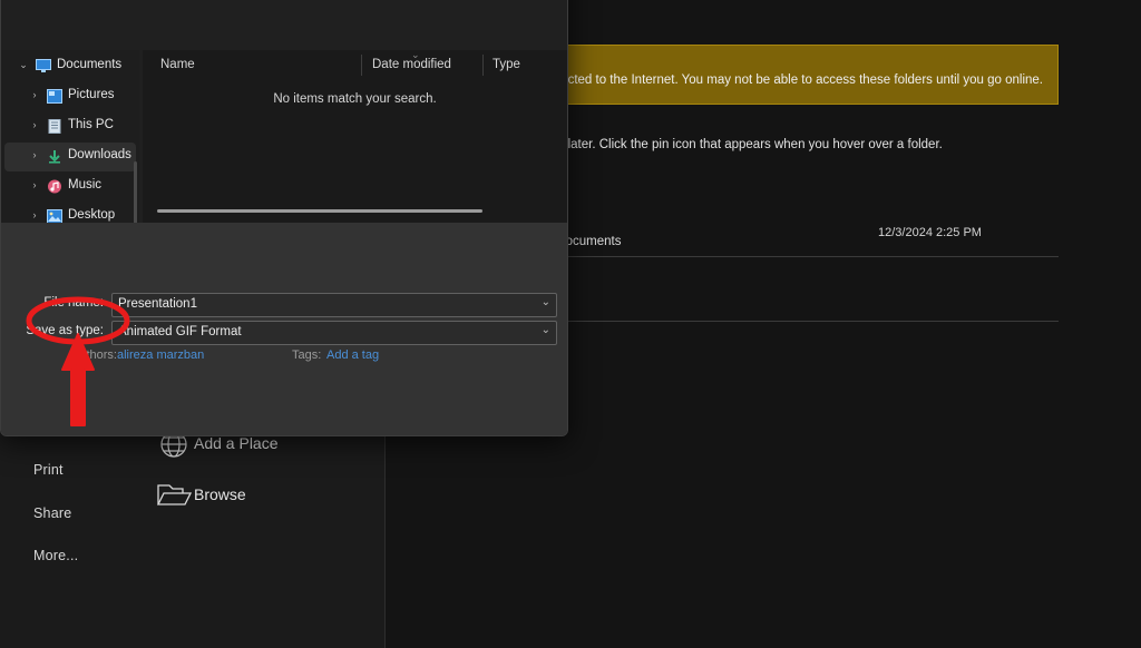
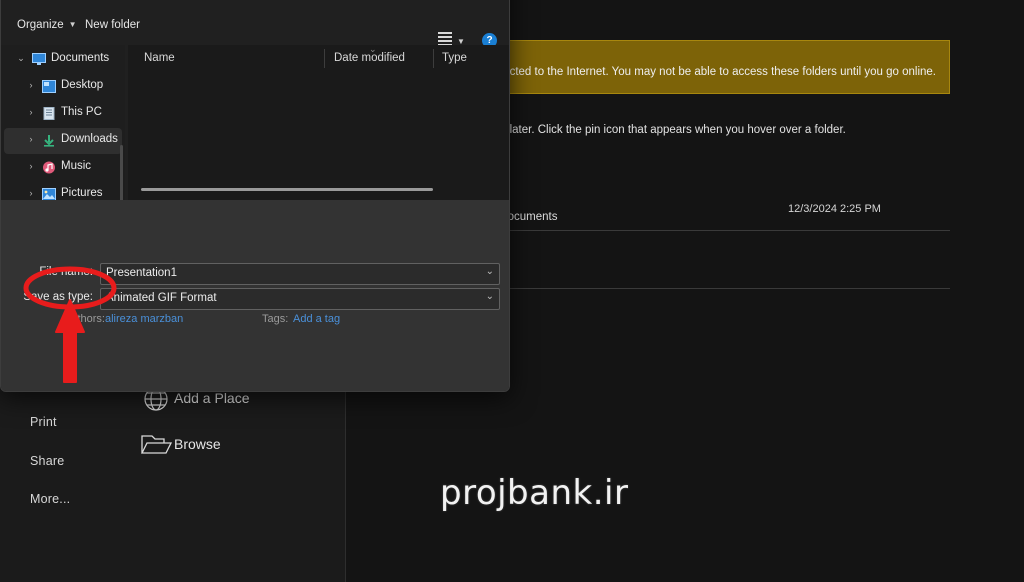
  Print
  Share
  More...
  Add a Place
  Browse
  cted to the Internet. You may not be able to access these folders until you go online.
  later. Click the pin icon that appears when you hover over a folder.
  ocuments
  12/3/2024 2:25 PM
+ projbank.ir
+ Organize ▼
+ New folder
+ ▼
+ ?
  ⌄
  Documents
  ›
- Pictures
+ Desktop
  ›
  This PC
  ›
  Downloads
  ›
  Music
  ›
- Desktop
+ Pictures
  Name
  ⌄
  Date modified
  Type
- No items match your search.
  Presentation1
  ⌄
  Sve as type:
  nimated GIF Format
  ⌄
  alireza marzban
  Tags:
  Add a tag
